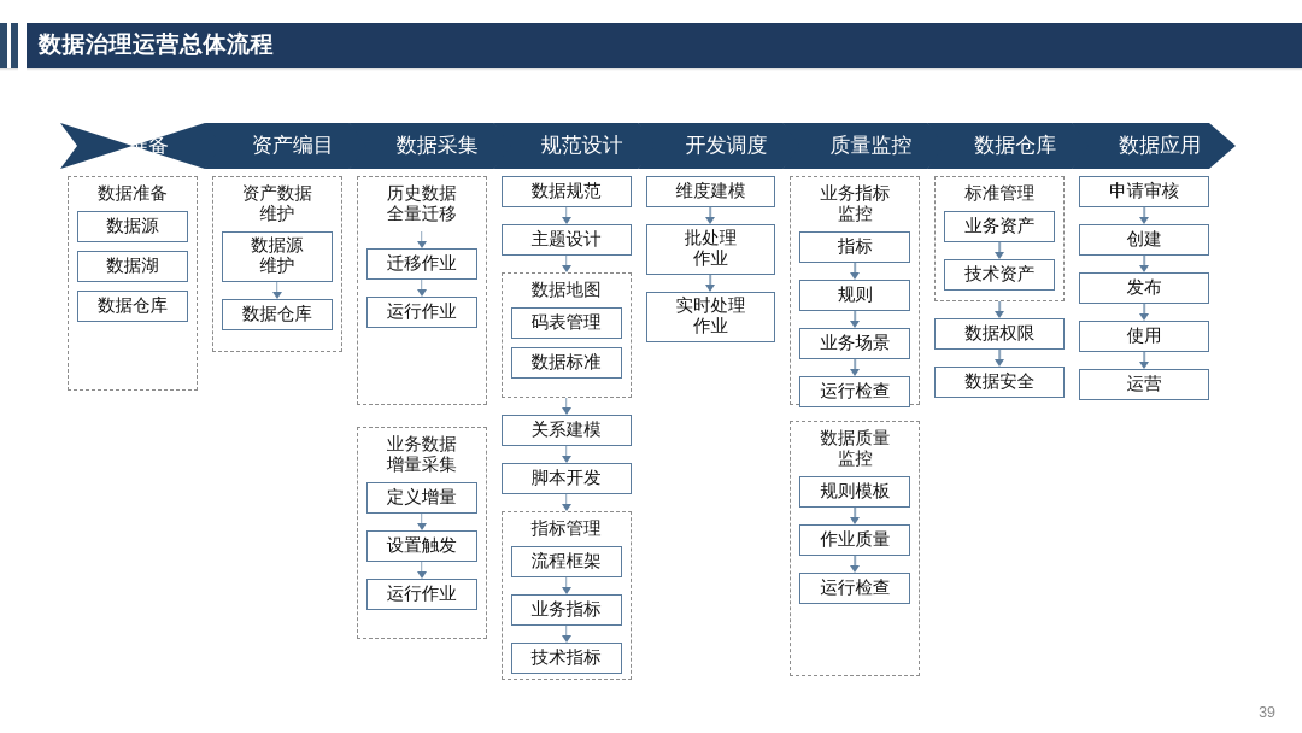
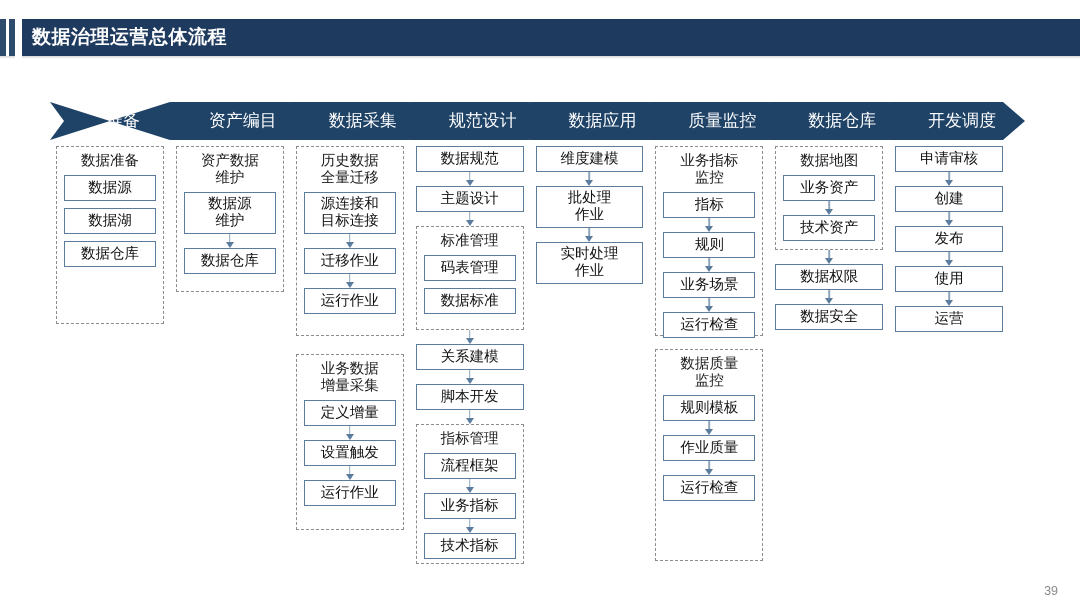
  数据治理运营总体流程
  准备
  资产编目
  数据采集
  规范设计
- 开发调度
+ 数据应用
  质量监控
  数据仓库
- 数据应用
+ 开发调度
  数据准备
  数据源
  数据湖
  数据仓库
  资产数据
  维护
  数据源
  维护
  数据仓库
  历史数据
  全量迁移
+ 源连接和
+ 目标连接
  迁移作业
  运行作业
  业务数据
  增量采集
  定义增量
  设置触发
  运行作业
  数据规范
  主题设计
- 数据地图
+ 标准管理
  码表管理
  数据标准
  关系建模
  脚本开发
  指标管理
  流程框架
  业务指标
  技术指标
  维度建模
  批处理
  作业
  实时处理
  作业
  业务指标
  监控
  指标
  规则
  业务场景
  运行检查
  数据质量
  监控
  规则模板
  作业质量
  运行检查
- 标准管理
+ 数据地图
  业务资产
  技术资产
  数据权限
  数据安全
  申请审核
  创建
  发布
  使用
  运营
  39
